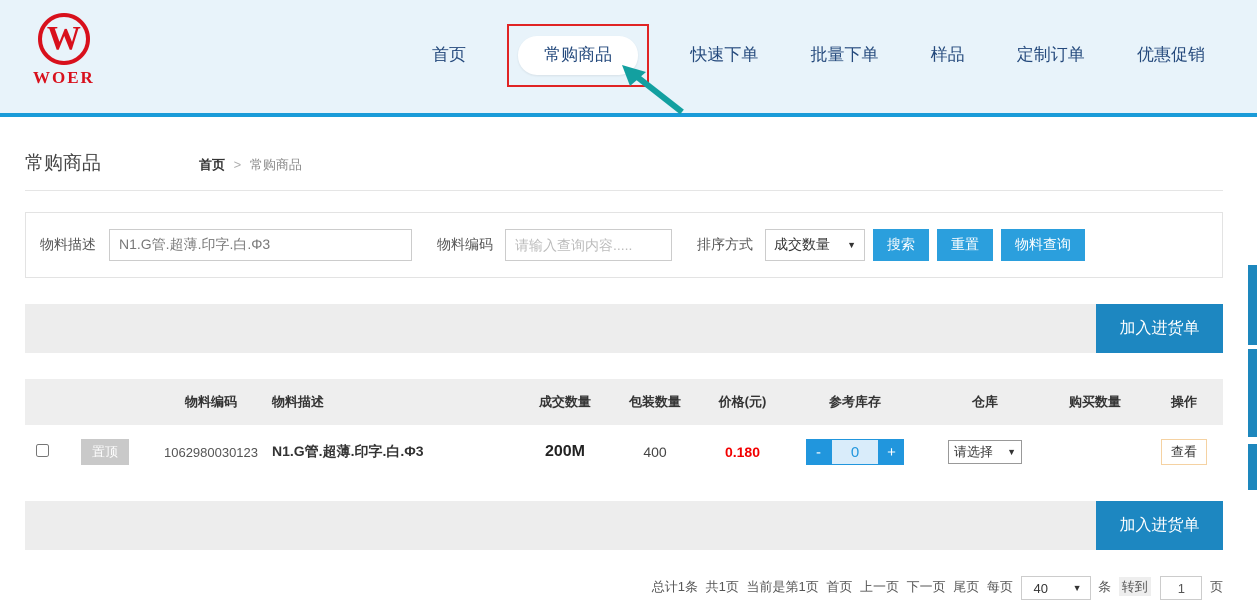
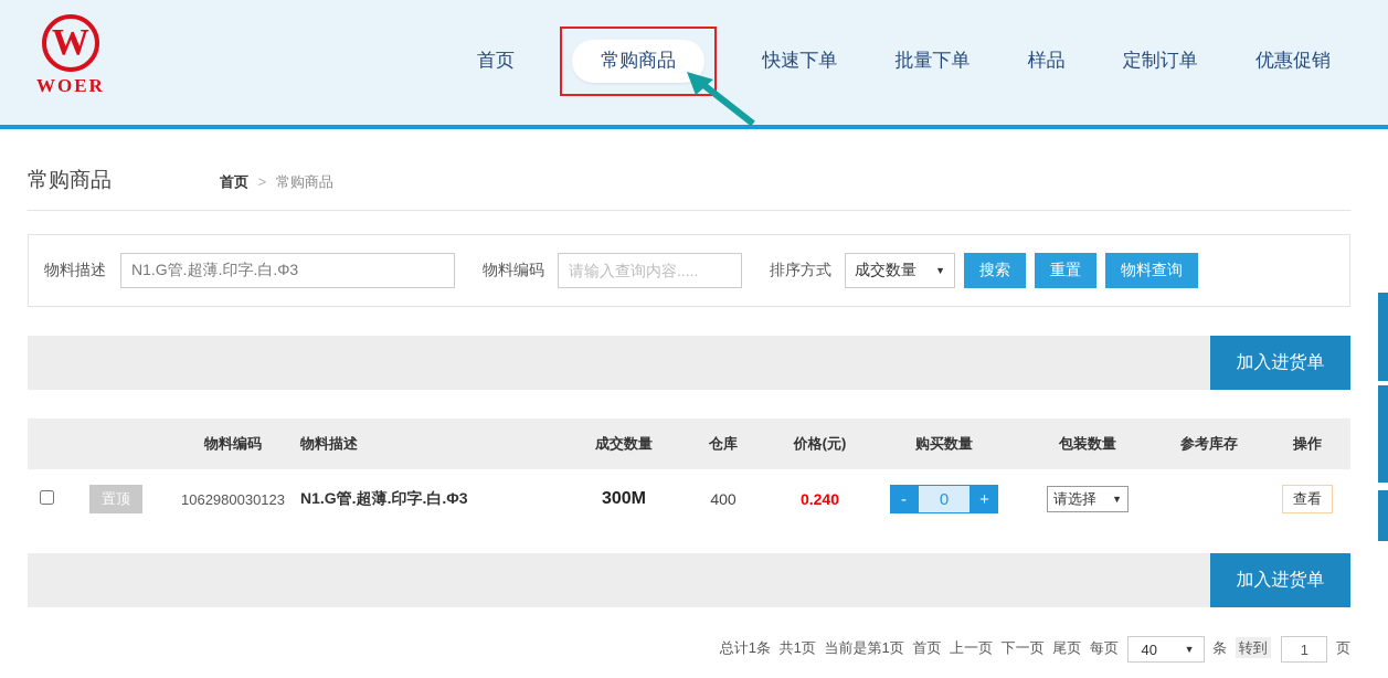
  W
  WOER
  首页
  常购商品
  快速下单
  批量下单
  样品
  定制订单
  优惠促销
  常购商品
  首页 > 常购商品
  物料描述
  N1.G管.超薄.印字.白.Φ3
  物料编码
  请输入查询内容.....
  排序方式
  成交数量
  ▼
  搜索
  重置
  物料查询
  加入进货单
  物料编码
  物料描述
  成交数量
- 包装数量
+ 仓库
  价格(元)
- 参考库存
+ 购买数量
- 仓库
+ 包装数量
- 购买数量
+ 参考库存
  操作
  置顶
  1062980030123
  N1.G管.超薄.印字.白.Φ3
- 200M
+ 300M
  400
- 0.180
+ 0.240
  -
  0
  +
  请选择
  ▼
  查看
  加入进货单
  总计1条 共1页 当前是第1页 首页 上一页 下一页 尾页 每页
  40
  ▼
  条 转到 1 页
